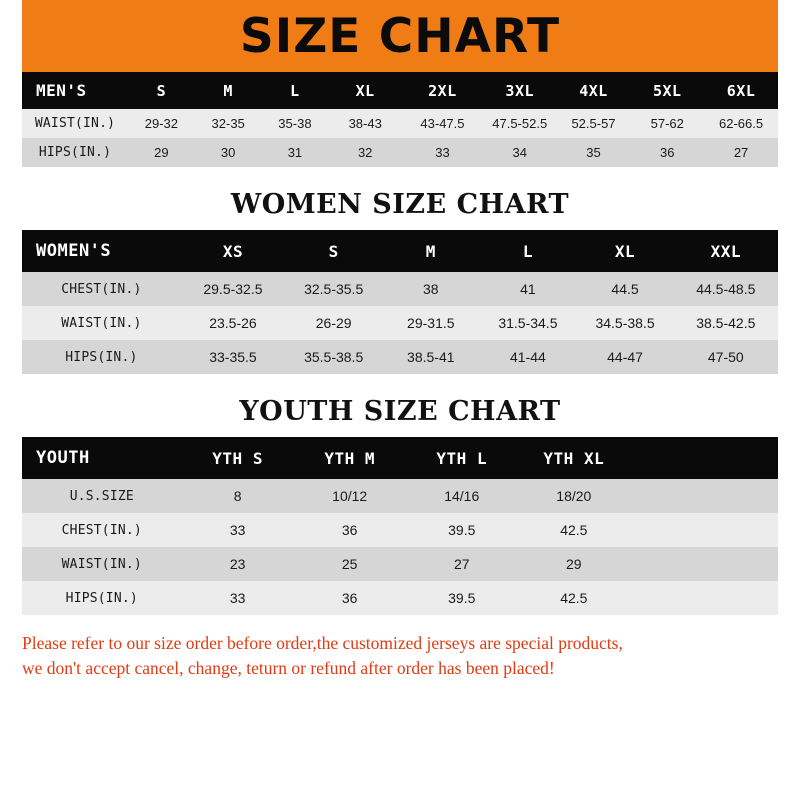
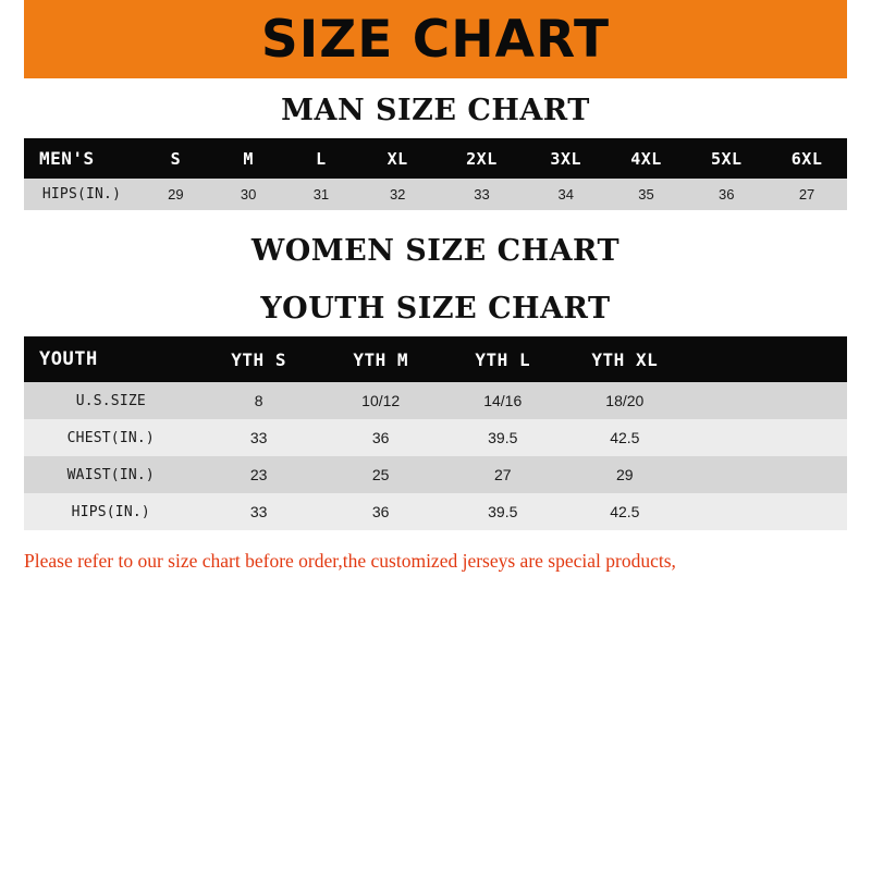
  SIZE CHART
+ MAN SIZE CHART
  MEN'S	S	M	L	XL	2XL	3XL	4XL	5XL	6XL
- WAIST(IN.)	29-32	32-35	35-38	38-43	43-47.5	47.5-52.5	52.5-57	57-62	62-66.5
  HIPS(IN.)	29	30	31	32	33	34	35	36	27
  WOMEN SIZE CHART
- WOMEN'S	XS	S	M	L	XL	XXL
- CHEST(IN.)	29.5-32.5	32.5-35.5	38	41	44.5	44.5-48.5
- WAIST(IN.)	23.5-26	26-29	29-31.5	31.5-34.5	34.5-38.5	38.5-42.5
- HIPS(IN.)	33-35.5	35.5-38.5	38.5-41	41-44	44-47	47-50
  YOUTH SIZE CHART
  YOUTH	YTH S	YTH M	YTH L	YTH XL
  U.S.SIZE	8	10/12	14/16	18/20
  CHEST(IN.)	33	36	39.5	42.5
  WAIST(IN.)	23	25	27	29
  HIPS(IN.)	33	36	39.5	42.5
- Please refer to our size order before order,the customized jerseys are special products,
+ Please refer to our size chart before order,the customized jerseys are special products,
- we don't accept cancel, change, teturn or refund after order has been placed!
